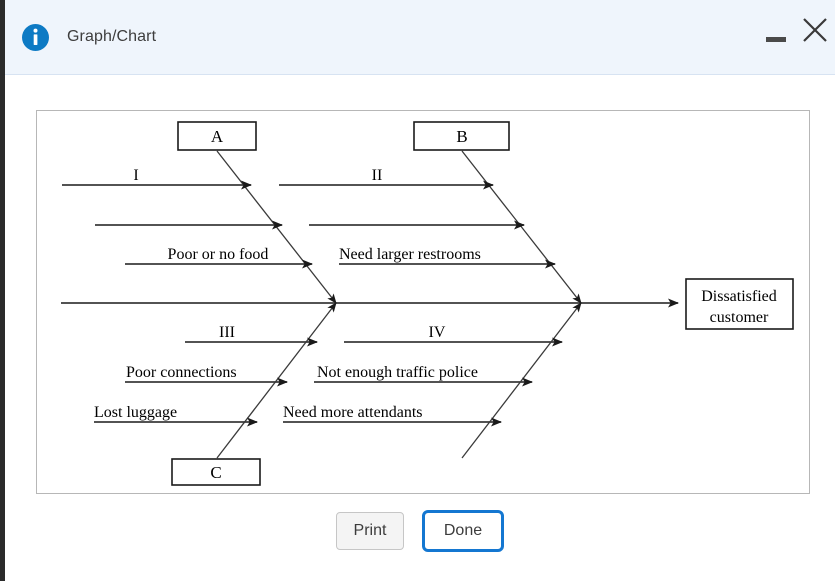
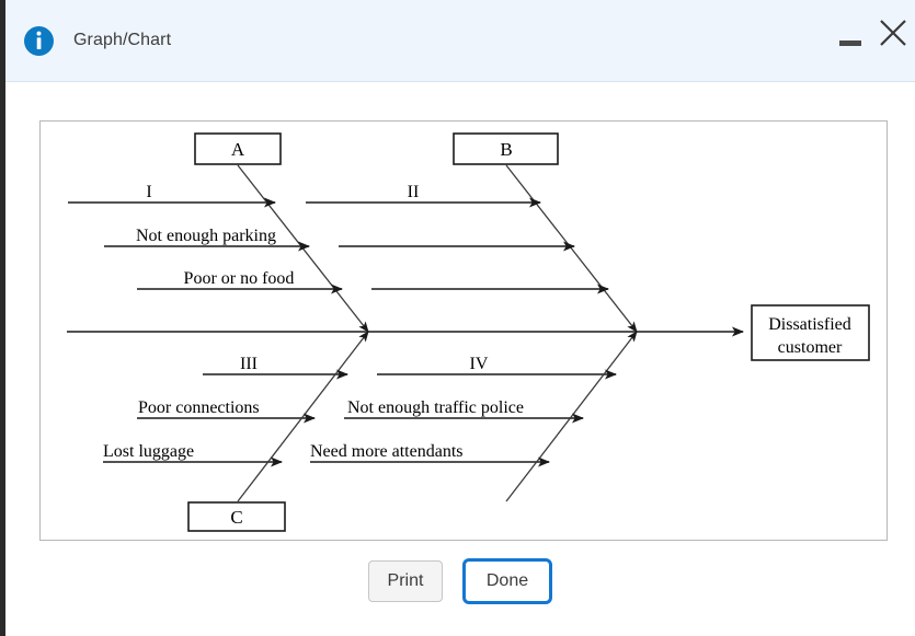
  Graph/Chart
  A
  B
  C
  Dissatisfied
  customer
  I
+ Not enough parking
  Poor or no food
  II
- Need larger restrooms
  III
  Poor connections
  Lost luggage
  IV
  Not enough traffic police
  Need more attendants
  Print
  Done
